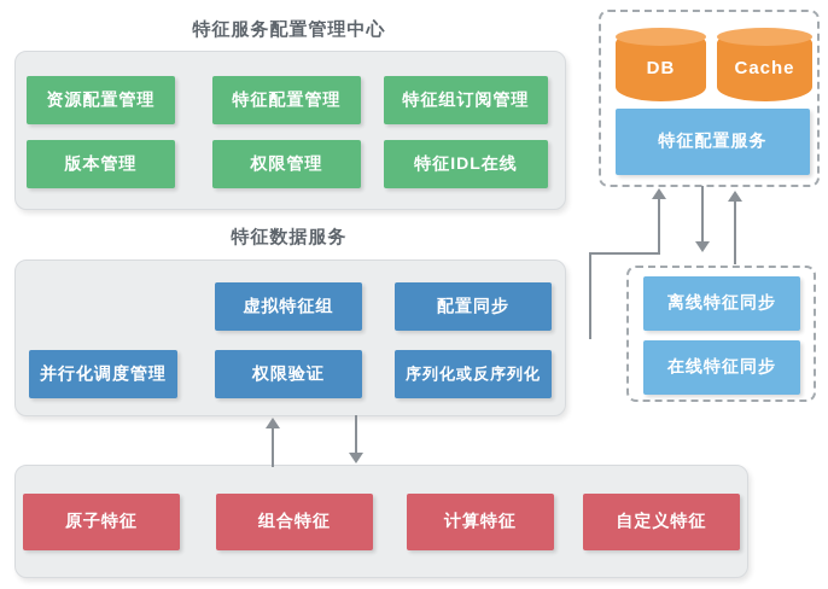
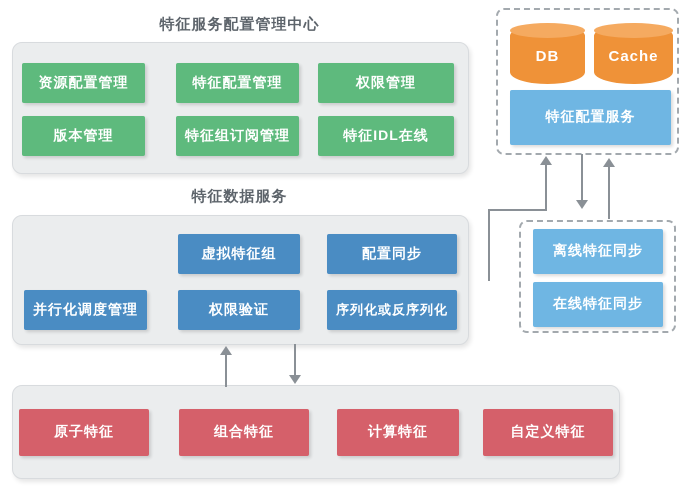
  特征服务配置管理中心
  资源配置管理
  特征配置管理
- 特征组订阅管理
+ 权限管理
  版本管理
- 权限管理
+ 特征组订阅管理
  特征IDL在线
  特征数据服务
  虚拟特征组
  配置同步
  并行化调度管理
  权限验证
  序列化或反序列化
  原子特征
  组合特征
  计算特征
  自定义特征
  DB
  Cache
  特征配置服务
  离线特征同步
  在线特征同步
